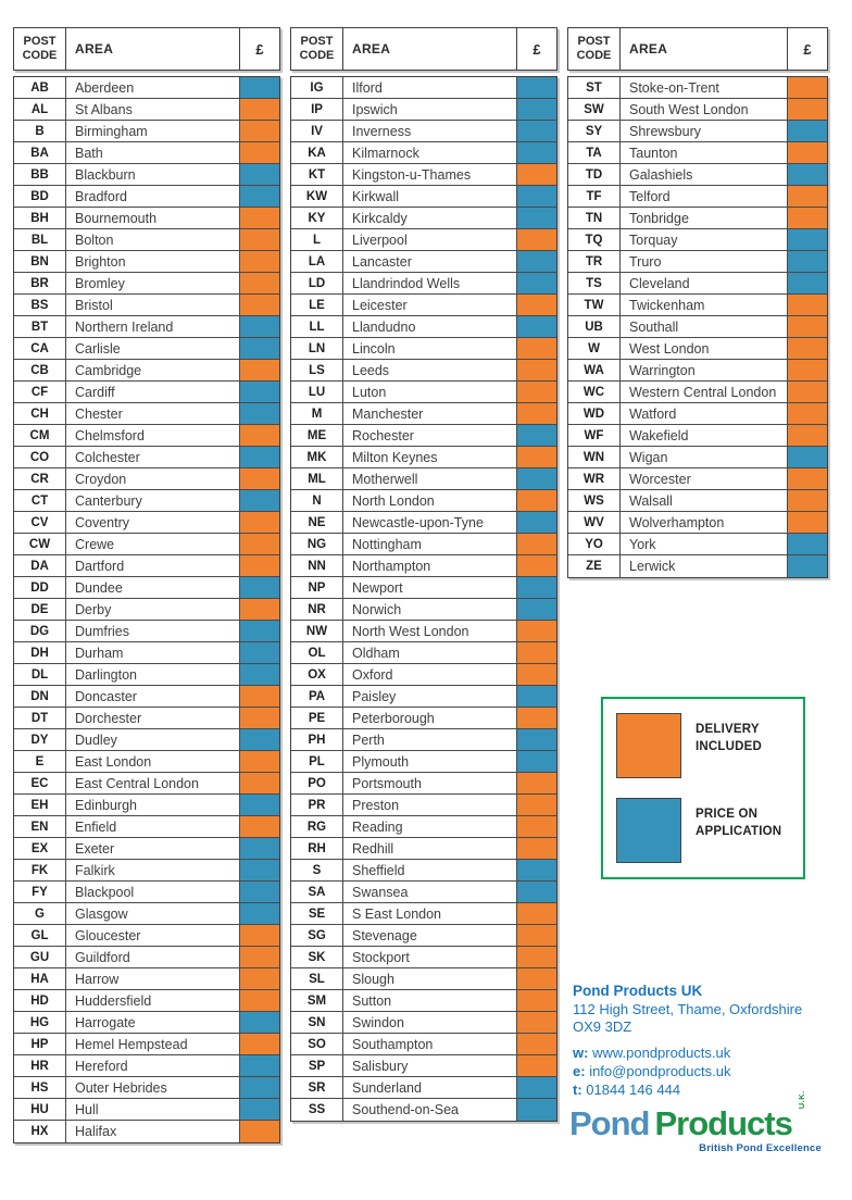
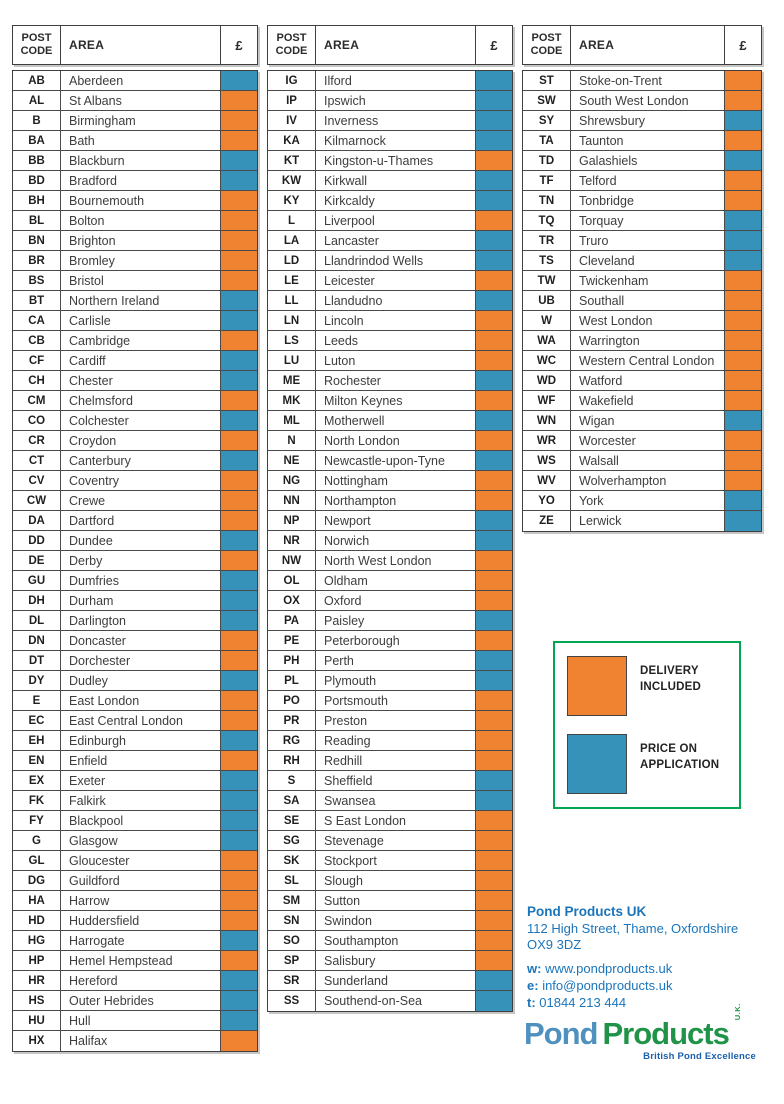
  POST CODE
  AREA
  £
  AB
  Aberdeen
  AL
  St Albans
  B
  Birmingham
  BA
  Bath
  BB
  Blackburn
  BD
  Bradford
  BH
  Bournemouth
  BL
  Bolton
  BN
  Brighton
  BR
  Bromley
  BS
  Bristol
  BT
  Northern Ireland
  CA
  Carlisle
  CB
  Cambridge
  CF
  Cardiff
  CH
  Chester
  CM
  Chelmsford
  CO
  Colchester
  CR
  Croydon
  CT
  Canterbury
  CV
  Coventry
  CW
  Crewe
  DA
  Dartford
  DD
  Dundee
  DE
  Derby
- DG
+ GU
  Dumfries
  DH
  Durham
  DL
  Darlington
  DN
  Doncaster
  DT
  Dorchester
  DY
  Dudley
  E
  East London
  EC
  East Central London
  EH
  Edinburgh
  EN
  Enfield
  EX
  Exeter
  FK
  Falkirk
  FY
  Blackpool
  G
  Glasgow
  GL
  Gloucester
- GU
+ DG
  Guildford
  HA
  Harrow
  HD
  Huddersfield
  HG
  Harrogate
  HP
  Hemel Hempstead
  HR
  Hereford
  HS
  Outer Hebrides
  HU
  Hull
  HX
  Halifax
  POST CODE
  AREA
  £
  IG
  Ilford
  IP
  Ipswich
  IV
  Inverness
  KA
  Kilmarnock
  KT
  Kingston-u-Thames
  KW
  Kirkwall
  KY
  Kirkcaldy
  L
  Liverpool
  LA
  Lancaster
  LD
  Llandrindod Wells
  LE
  Leicester
  LL
  Llandudno
  LN
  Lincoln
  LS
  Leeds
  LU
  Luton
- M
- Manchester
  ME
  Rochester
  MK
  Milton Keynes
  ML
  Motherwell
  N
  North London
  NE
  Newcastle-upon-Tyne
  NG
  Nottingham
  NN
  Northampton
  NP
  Newport
  NR
  Norwich
  NW
  North West London
  OL
  Oldham
  OX
  Oxford
  PA
  Paisley
  PE
  Peterborough
  PH
  Perth
  PL
  Plymouth
  PO
  Portsmouth
  PR
  Preston
  RG
  Reading
  RH
  Redhill
  S
  Sheffield
  SA
  Swansea
  SE
  S East London
  SG
  Stevenage
  SK
  Stockport
  SL
  Slough
  SM
  Sutton
  SN
  Swindon
  SO
  Southampton
  SP
  Salisbury
  SR
  Sunderland
  SS
  Southend-on-Sea
  POST CODE
  AREA
  £
  ST
  Stoke-on-Trent
  SW
  South West London
  SY
  Shrewsbury
  TA
  Taunton
  TD
  Galashiels
  TF
  Telford
  TN
  Tonbridge
  TQ
  Torquay
  TR
  Truro
  TS
  Cleveland
  TW
  Twickenham
  UB
  Southall
  W
  West London
  WA
  Warrington
  WC
  Western Central London
  WD
  Watford
  WF
  Wakefield
  WN
  Wigan
  WR
  Worcester
  WS
  Walsall
  WV
  Wolverhampton
  YO
  York
  ZE
  Lerwick
  DELIVERY INCLUDED
  PRICE ON APPLICATION
  Pond Products UK
  112 High Street, Thame, Oxfordshire
  OX9 3DZ
  w: www.pondproducts.uk
  e: info@pondproducts.uk
- t: 01844 146 444
+ t: 01844 213 444
  Pond Products
  British Pond Excellence
